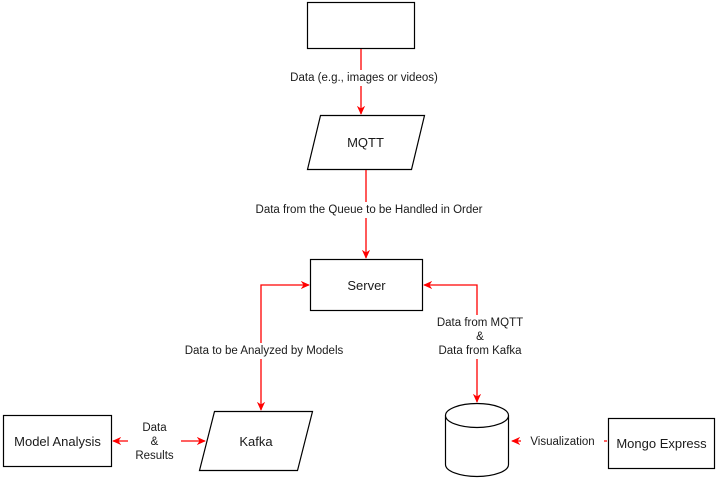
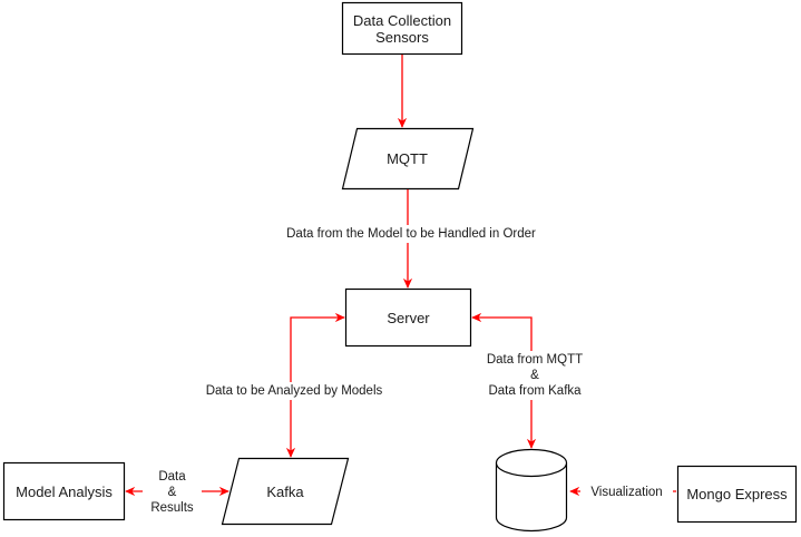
+ Data Collection
+ Sensors
  MQTT
  Server
  Kafka
  Model Analysis
  Mongo Express
- Data (e.g., images or videos)
- Data from the Queue to be Handled in Order
+ Data from the Model to be Handled in Order
  Data to be Analyzed by Models
  Data from MQTT
  &
  Data from Kafka
  Data
  &
  Results
  Visualization
